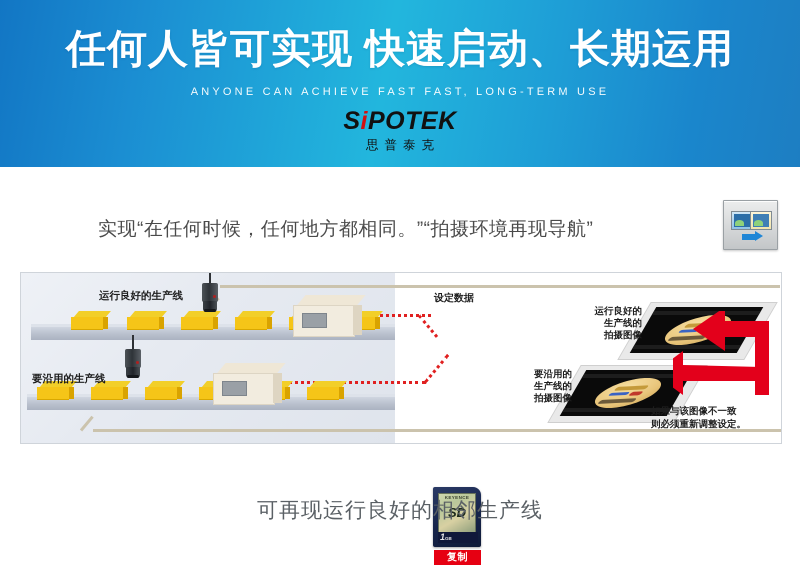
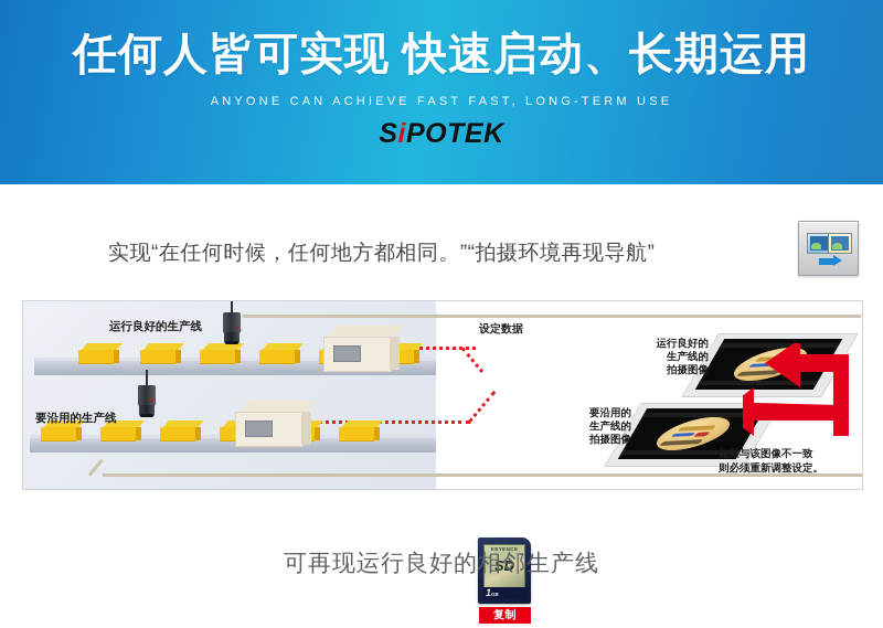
  任何人皆可实现 快速启动、长期运用
  ANYONE CAN ACHIEVE FAST FAST, LONG-TERM USE
  SiPOTEK
- 思普泰克
  实现“在任何时候，任何地方都相同。”“拍摄环境再现导航”
  运行良好的生产线
  要沿用的生产线
  设定数据
  运行良好的
  生产线的
  拍摄图像
  要沿用的
  生产线的
  拍摄图像
  如果与该图像不一致
  则必须重新调整设定。
  SD
  复制
  可再现运行良好的相邻生产线
